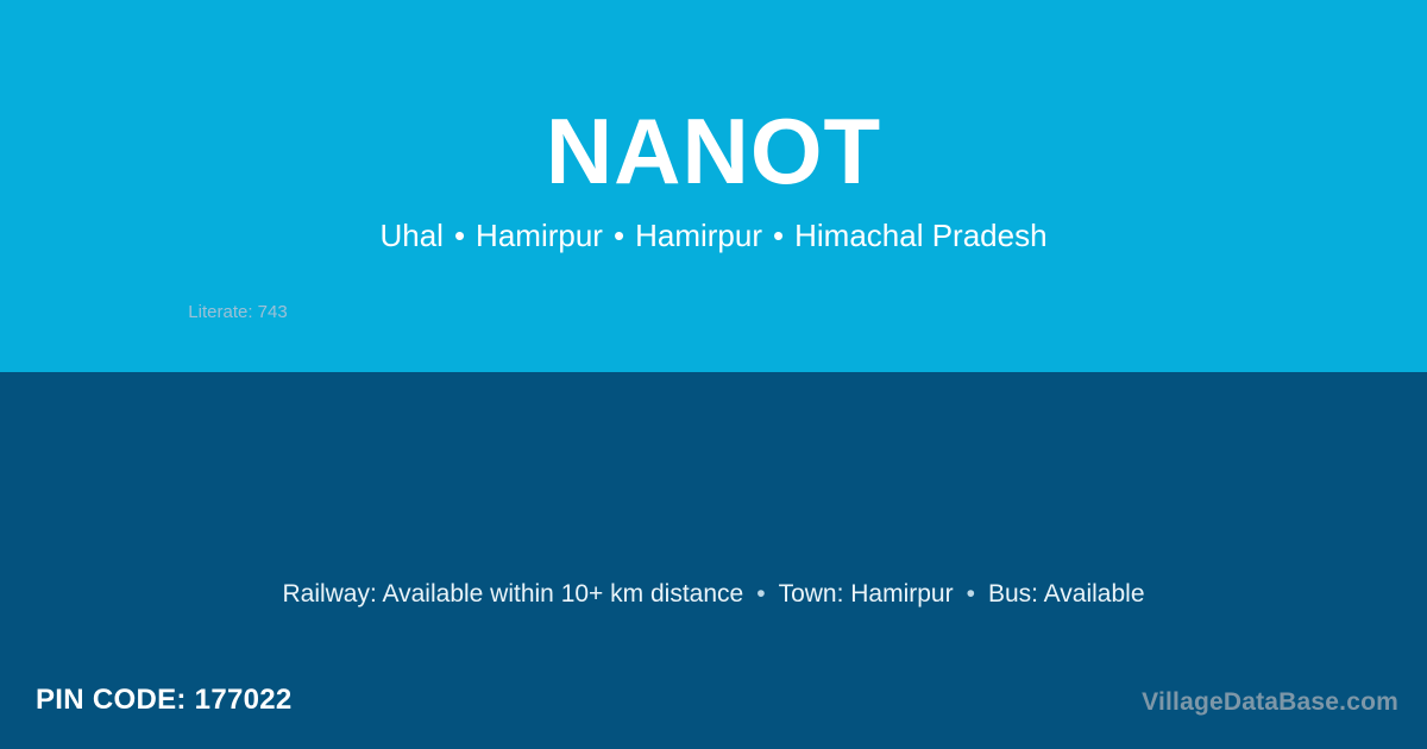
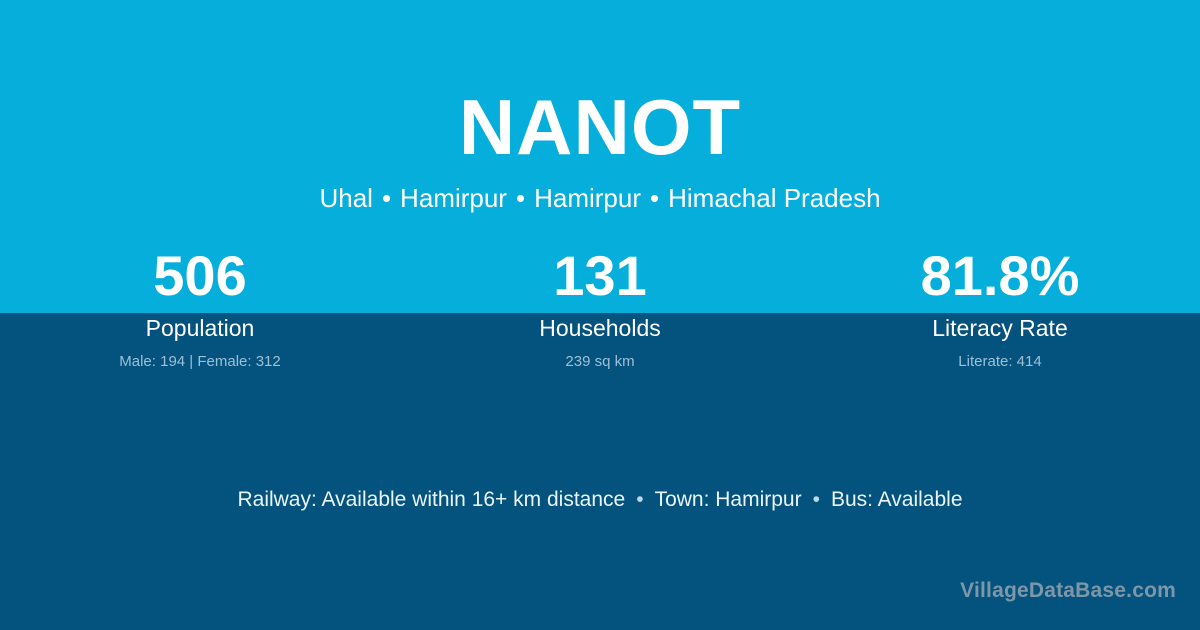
  NANOT
  Uhal • Hamirpur • Hamirpur • Himachal Pradesh
+ 506
+ Population
+ Male: 194 | Female: 312
+ 131
+ Households
+ 239 sq km
+ 81.8%
+ Literacy Rate
- Literate: 743
+ Literate: 414
- Railway: Available within 10+ km distance • Town: Hamirpur • Bus: Available
+ Railway: Available within 16+ km distance • Town: Hamirpur • Bus: Available
- PIN CODE: 177022
  VillageDataBase.com
